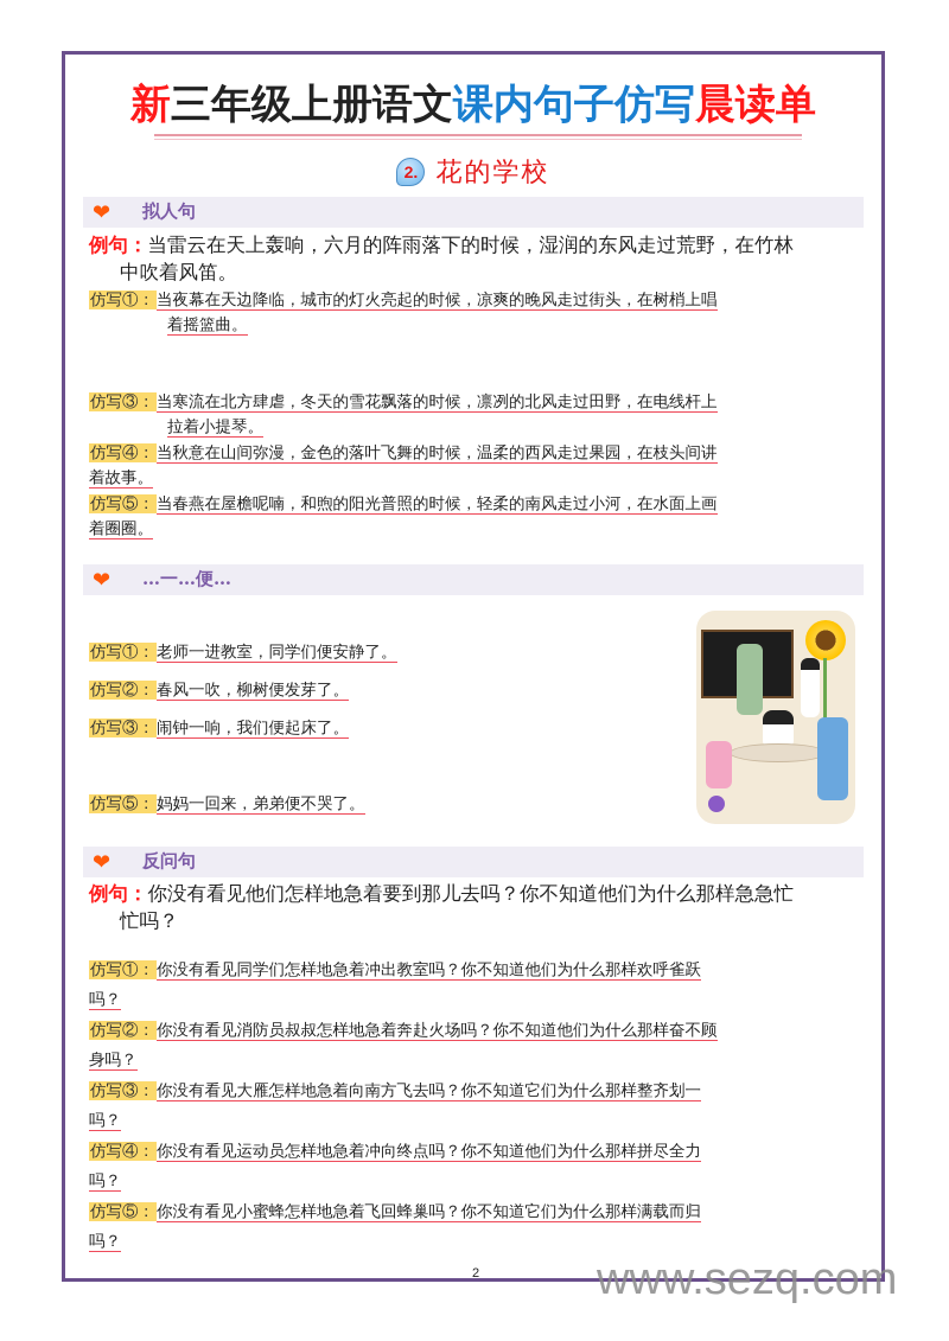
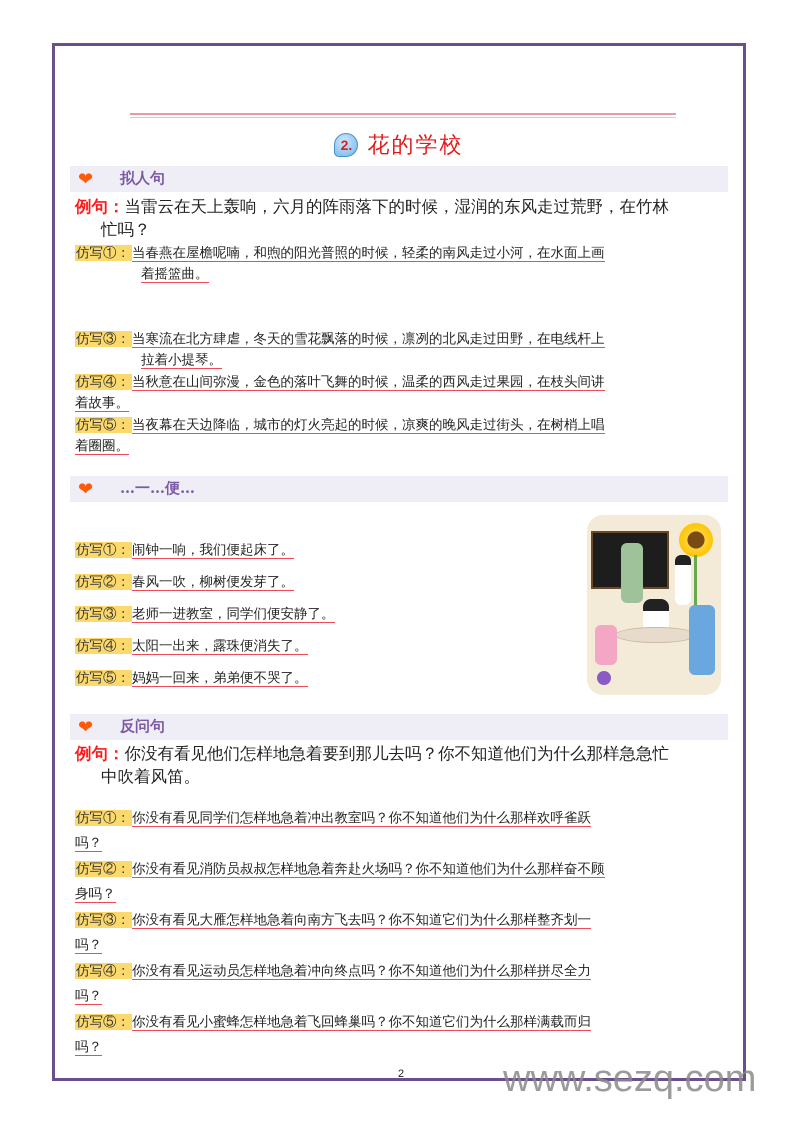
- 新三年级上册语文课内句子仿写晨读单
  2. 花的学校
  ❤
  拟人句
  例句：当雷云在天上轰响，六月的阵雨落下的时候，湿润的东风走过荒野，在竹林
- 中吹着风笛。
+ 忙吗？
- 仿写①： 当夜幕在天边降临，城市的灯火亮起的时候，凉爽的晚风走过街头，在树梢上唱
+ 仿写①： 当春燕在屋檐呢喃，和煦的阳光普照的时候，轻柔的南风走过小河，在水面上画
  着摇篮曲。
  仿写③： 当寒流在北方肆虐，冬天的雪花飘落的时候，凛冽的北风走过田野，在电线杆上
  拉着小提琴。
  仿写④： 当秋意在山间弥漫，金色的落叶飞舞的时候，温柔的西风走过果园，在枝头间讲
  着故事。
- 仿写⑤： 当春燕在屋檐呢喃，和煦的阳光普照的时候，轻柔的南风走过小河，在水面上画
+ 仿写⑤： 当夜幕在天边降临，城市的灯火亮起的时候，凉爽的晚风走过街头，在树梢上唱
  着圈圈。
  ❤
  …一…便…
- 仿写①： 老师一进教室，同学们便安静了。
+ 仿写①： 闹钟一响，我们便起床了。
  仿写②： 春风一吹，柳树便发芽了。
- 仿写③： 闹钟一响，我们便起床了。
+ 仿写③： 老师一进教室，同学们便安静了。
+ 仿写④： 太阳一出来，露珠便消失了。
  仿写⑤： 妈妈一回来，弟弟便不哭了。
  ❤
  反问句
  例句：你没有看见他们怎样地急着要到那儿去吗？你不知道他们为什么那样急急忙
- 忙吗？
+ 中吹着风笛。
  仿写①： 你没有看见同学们怎样地急着冲出教室吗？你不知道他们为什么那样欢呼雀跃
  吗？
  仿写②： 你没有看见消防员叔叔怎样地急着奔赴火场吗？你不知道他们为什么那样奋不顾
  身吗？
  仿写③： 你没有看见大雁怎样地急着向南方飞去吗？你不知道它们为什么那样整齐划一
  吗？
  仿写④： 你没有看见运动员怎样地急着冲向终点吗？你不知道他们为什么那样拼尽全力
  吗？
  仿写⑤： 你没有看见小蜜蜂怎样地急着飞回蜂巢吗？你不知道它们为什么那样满载而归
  吗？
  2
  www.sezq.com
